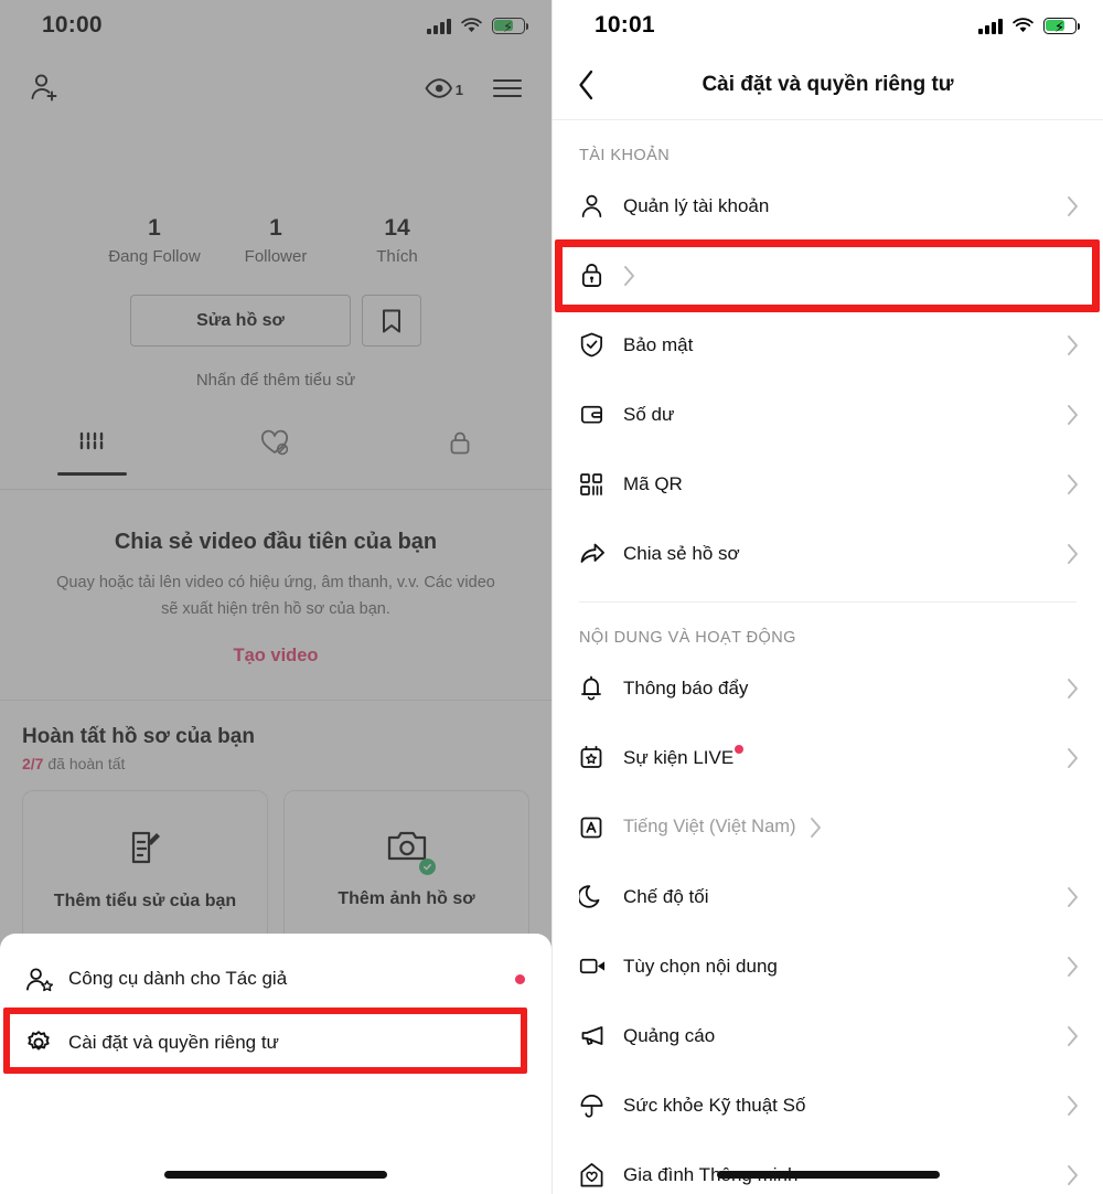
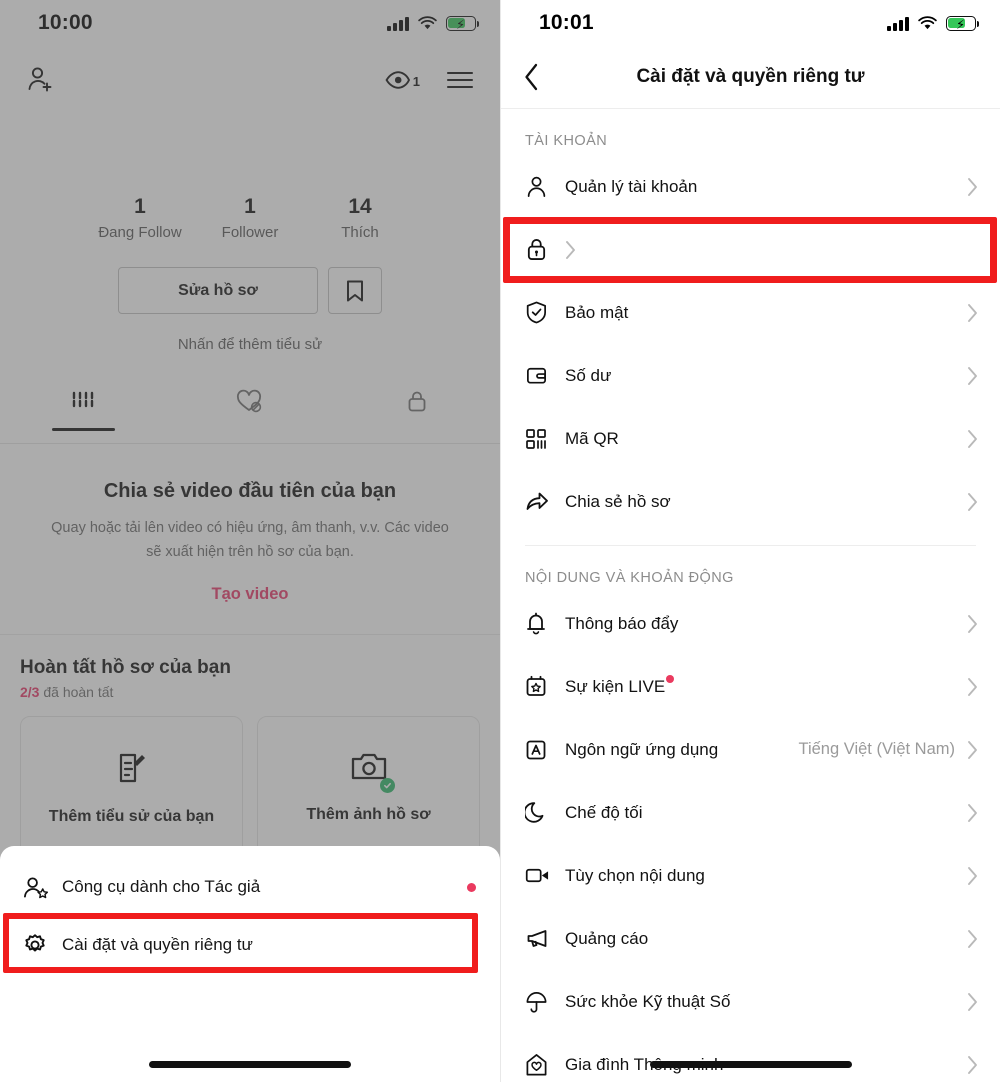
  10:00
  ⚡
  1
  1
  Đang Follow
  1
  Follower
  14
  Thích
  Sửa hồ sơ
  Nhấn để thêm tiểu sử
  Chia sẻ video đầu tiên của bạn
  Quay hoặc tải lên video có hiệu ứng, âm thanh, v.v. Các video sẽ xuất hiện trên hồ sơ của bạn.
  Tạo video
  Hoàn tất hồ sơ của bạn
- 2/7 đã hoàn tất
+ 2/3 đã hoàn tất
  Thêm tiểu sử của bạn
  Thêm ảnh hồ sơ
  Công cụ dành cho Tác giả
  Cài đặt và quyền riêng tư
  10:01
  ⚡
  Cài đặt và quyền riêng tư
  TÀI KHOẢN
  Quản lý tài khoản
  Bảo mật
  Số dư
  Mã QR
  Chia sẻ hồ sơ
- NỘI DUNG VÀ HOẠT ĐỘNG
+ NỘI DUNG VÀ KHOẢN ĐỘNG
  Thông báo đẩy
  Sự kiện LIVE
+ Ngôn ngữ ứng dụng
  Tiếng Việt (Việt Nam)
  Chế độ tối
  Tùy chọn nội dung
  Quảng cáo
  Sức khỏe Kỹ thuật Số
